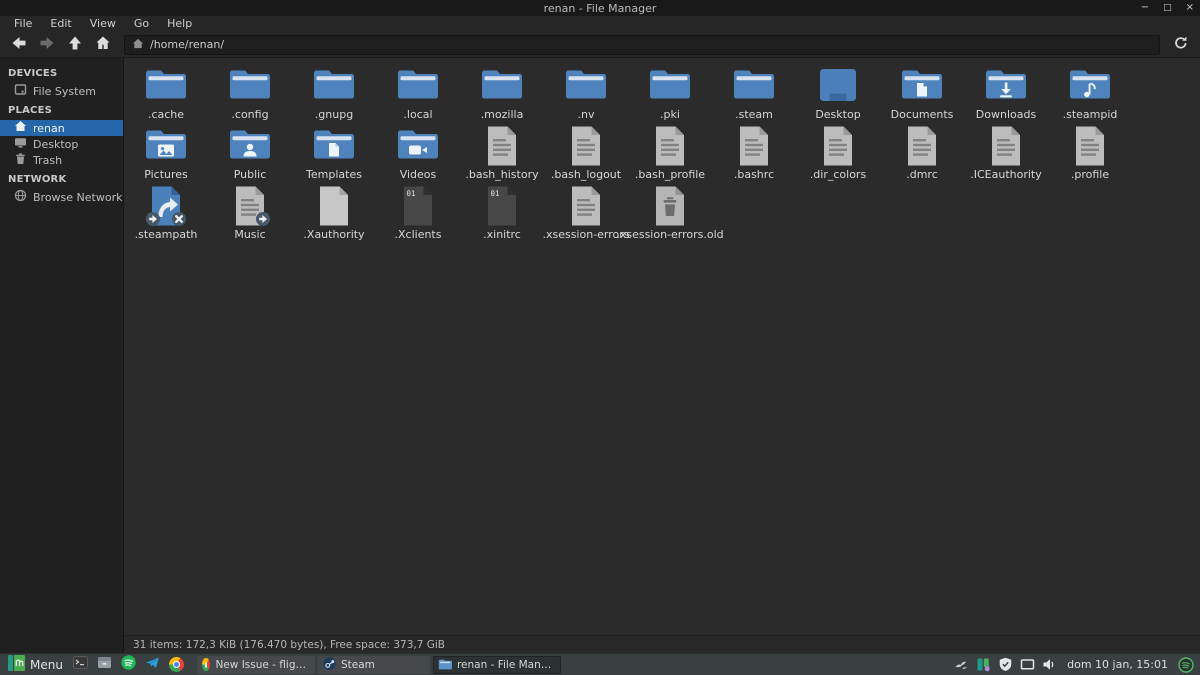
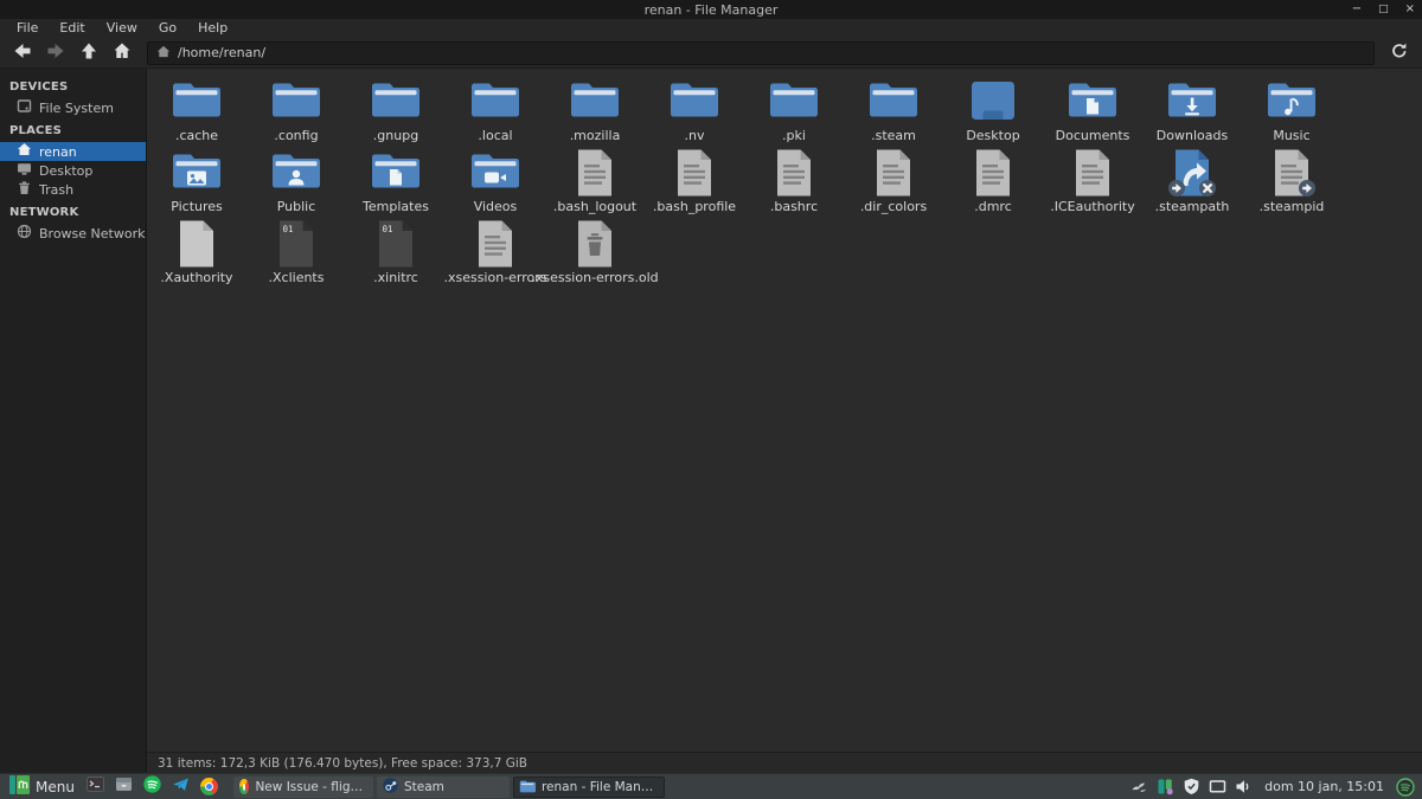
  renan - File Manager
  −
  □
  ×
  File
  Edit
  View
  Go
  Help
  /home/renan/
  DEVICES
  File System
  PLACES
  renan
  Desktop
  Trash
  NETWORK
  Browse Network
  .cache
  .config
  .gnupg
  .local
  .mozilla
  .nv
  .pki
  .steam
  Desktop
  Documents
  Downloads
- .steampid
+ Music
  Pictures
  Public
  Templates
  Videos
- .bash_history
  .bash_logout
  .bash_profile
  .bashrc
  .dir_colors
  .dmrc
  .ICEauthority
- .profile
  .steampath
- Music
+ .steampid
  .Xauthority
  01
  .Xclients
  01
  .xinitrc
  .xsession-errors
  .xsession-errors.old
  31 items: 172,3 KiB (176.470 bytes), Free space: 373,7 GiB
  Menu
  Steam
  renan - File Manag
  dom 10 jan, 15:01
